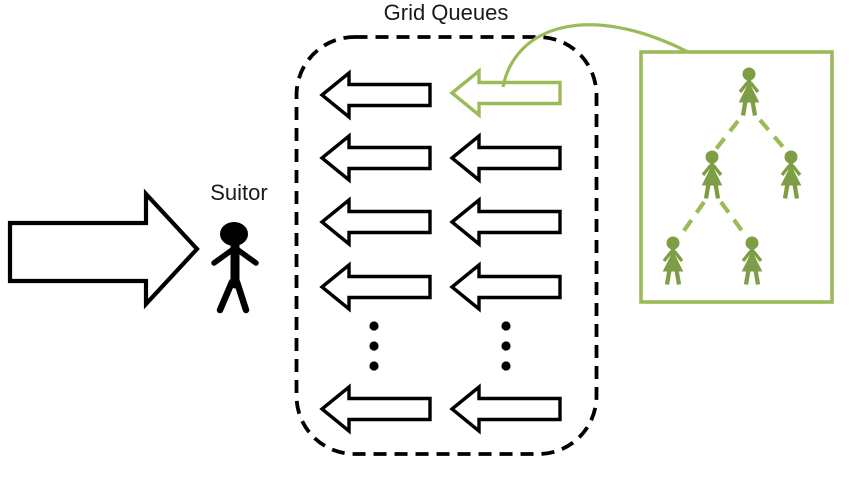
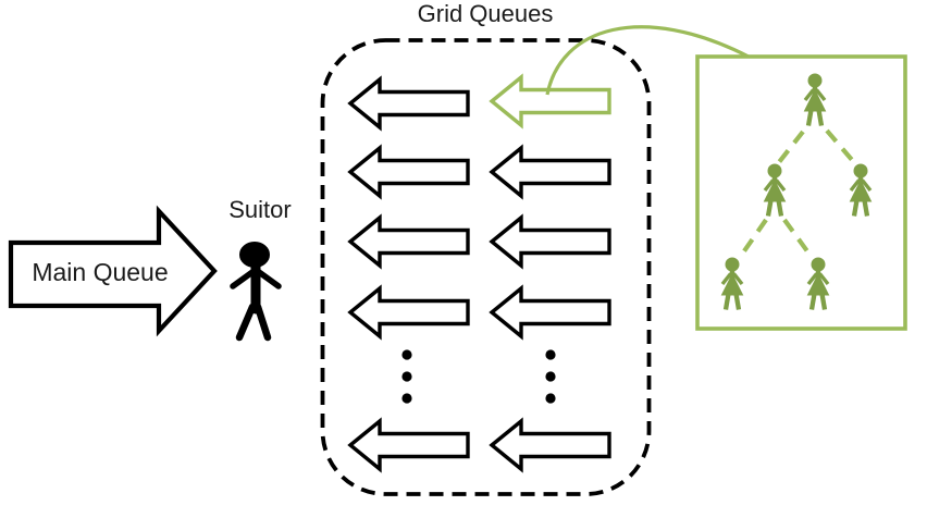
  Grid Queues
+ Main Queue
  Suitor
